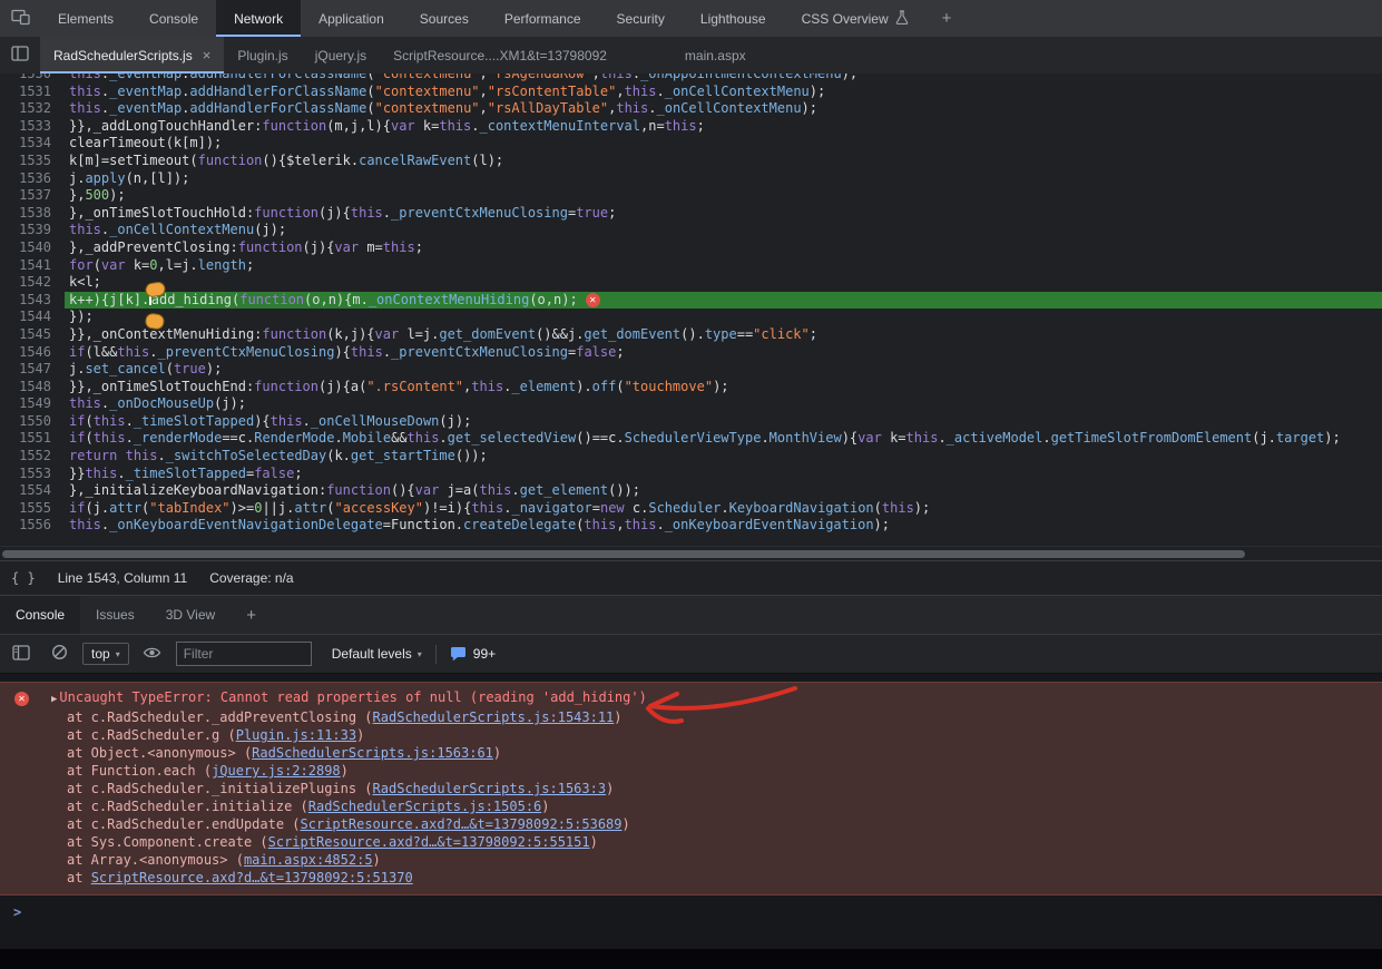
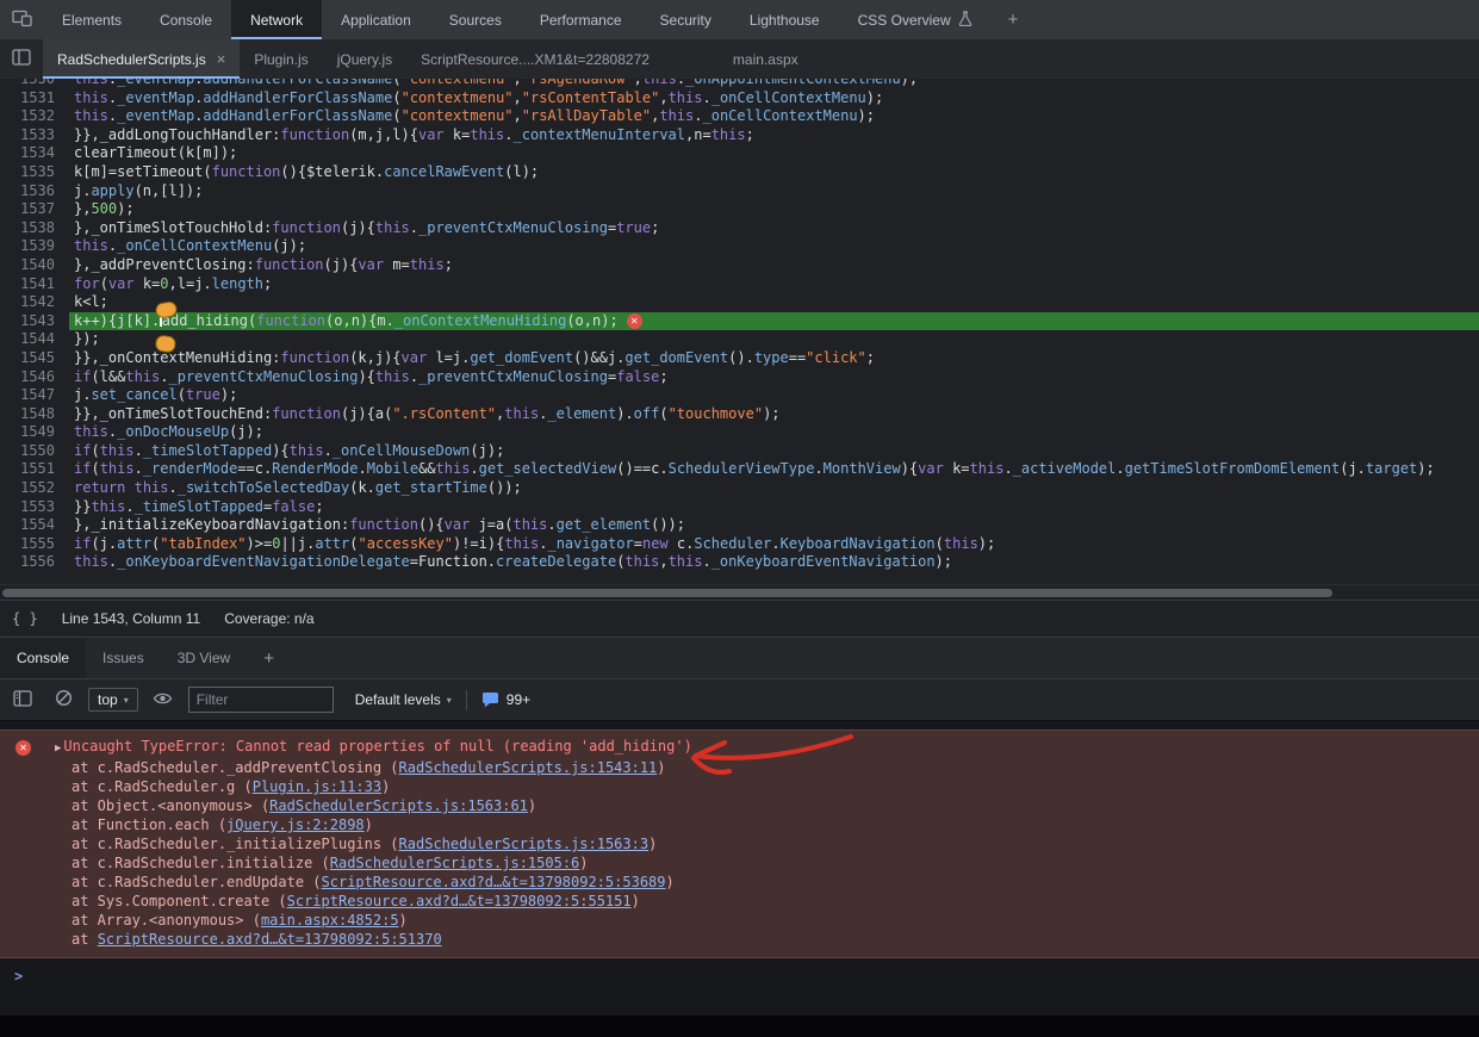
  Elements
  Console
  Network
  Application
  Sources
  Performance
  Security
  Lighthouse
  CSS Overview
  +
  RadSchedulerScripts.js
  ×
  Plugin.js
  jQuery.js
- ScriptResource....XM1&t=13798092
+ ScriptResource....XM1&t=22808272
  main.aspx
  1530
  this._eventMap.addHandlerForClassName("contextmenu","rsAgendaRow",this._onAppointmentContextMenu);
  1531
  this._eventMap.addHandlerForClassName("contextmenu","rsContentTable",this._onCellContextMenu);
  1532
  this._eventMap.addHandlerForClassName("contextmenu","rsAllDayTable",this._onCellContextMenu);
  1533
  }},_addLongTouchHandler:function(m,j,l){var k=this._contextMenuInterval,n=this;
  1534
  clearTimeout(k[m]);
  1535
  k[m]=setTimeout(function(){$telerik.cancelRawEvent(l);
  1536
  j.apply(n,[l]);
  1537
  },500);
  1538
  },_onTimeSlotTouchHold:function(j){this._preventCtxMenuClosing=true;
  1539
  this._onCellContextMenu(j);
  1540
  },_addPreventClosing:function(j){var m=this;
  1541
  for(var k=0,l=j.length;
  1542
  k<l;
  1543
  k++){j[k].add_hiding(function(o,n){m._onContextMenuHiding(o,n); ✕
  1544
  });
  1545
  }},_onContextMenuHiding:function(k,j){var l=j.get_domEvent()&&j.get_domEvent().type=="click";
  1546
  if(l&&this._preventCtxMenuClosing){this._preventCtxMenuClosing=false;
  1547
  j.set_cancel(true);
  1548
  }},_onTimeSlotTouchEnd:function(j){a(".rsContent",this._element).off("touchmove");
  1549
  this._onDocMouseUp(j);
  1550
  if(this._timeSlotTapped){this._onCellMouseDown(j);
  1551
  if(this._renderMode==c.RenderMode.Mobile&&this.get_selectedView()==c.SchedulerViewType.MonthView){var k=this._activeModel.getTimeSlotFromDomElement(j.target);
  1552
  return this._switchToSelectedDay(k.get_startTime());
  1553
  }}this._timeSlotTapped=false;
  1554
  },_initializeKeyboardNavigation:function(){var j=a(this.get_element());
  1555
  if(j.attr("tabIndex")>=0||j.attr("accessKey")!=i){this._navigator=new c.Scheduler.KeyboardNavigation(this);
  1556
  this._onKeyboardEventNavigationDelegate=Function.createDelegate(this,this._onKeyboardEventNavigation);
  { }
  Line 1543, Column 11
  Coverage: n/a
  Console
  Issues
  3D View
  +
  top
  ▾
  Filter
  Default levels
  ▾
  99+
  ✕
  ▶ Uncaught TypeError: Cannot read properties of null (reading 'add_hiding')
  at c.RadScheduler._addPreventClosing (RadSchedulerScripts.js:1543:11)
  at c.RadScheduler.g (Plugin.js:11:33)
  at Object.<anonymous> (RadSchedulerScripts.js:1563:61)
  at Function.each (jQuery.js:2:2898)
  at c.RadScheduler._initializePlugins (RadSchedulerScripts.js:1563:3)
  at c.RadScheduler.initialize (RadSchedulerScripts.js:1505:6)
  at c.RadScheduler.endUpdate (ScriptResource.axd?d…&t=13798092:5:53689)
  at Sys.Component.create (ScriptResource.axd?d…&t=13798092:5:55151)
  at Array.<anonymous> (main.aspx:4852:5)
  at ScriptResource.axd?d…&t=13798092:5:51370
  >
